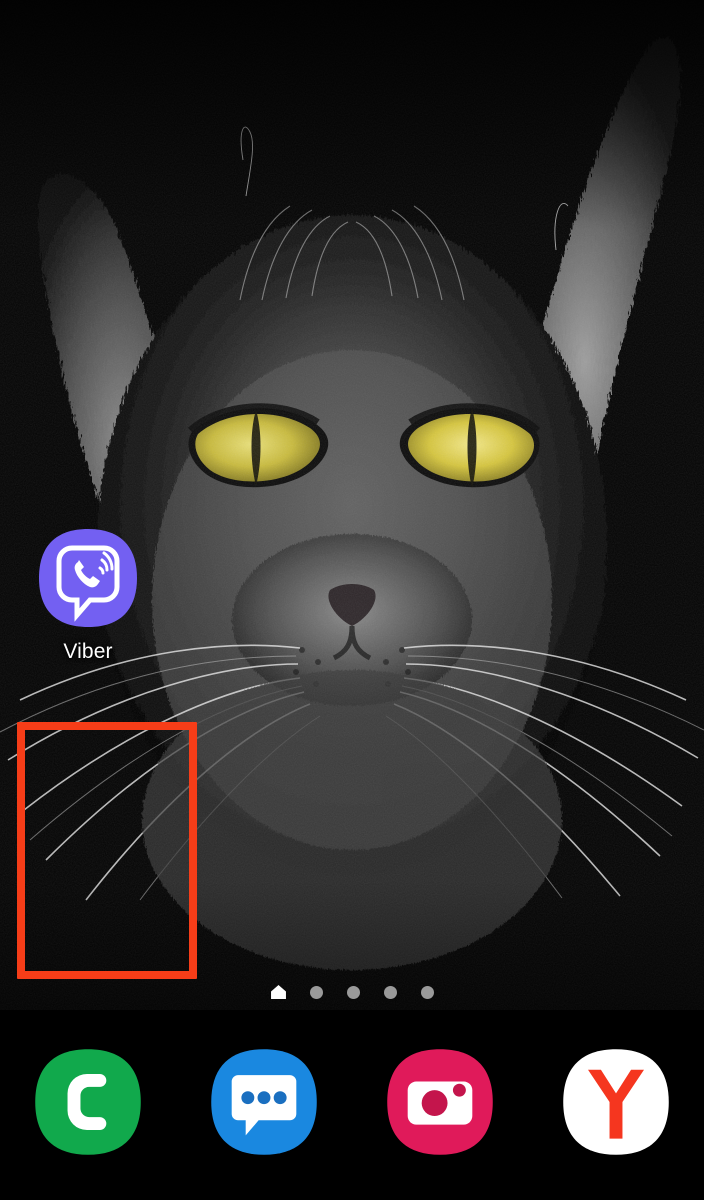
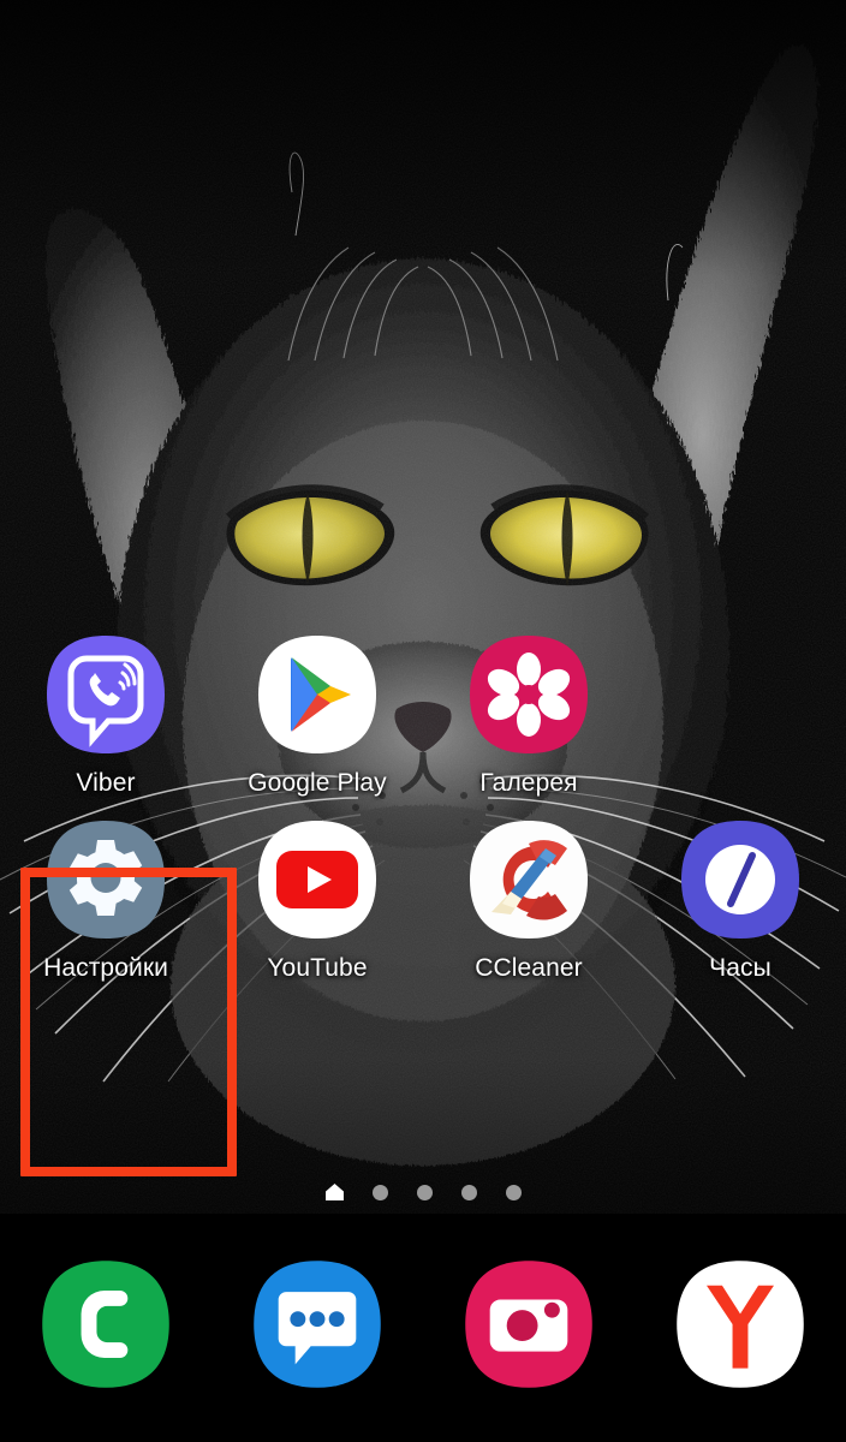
  Viber
+ Google Play
+ Галерея
+ Настройки
+ YouTube
+ CCleaner
+ Часы
